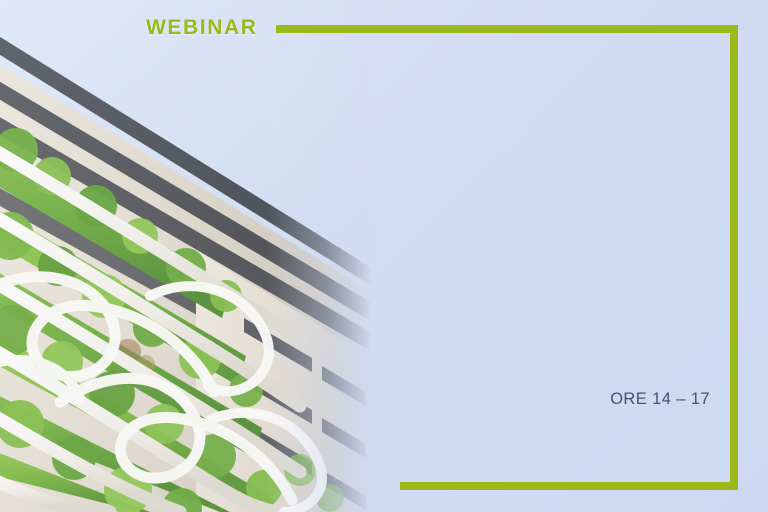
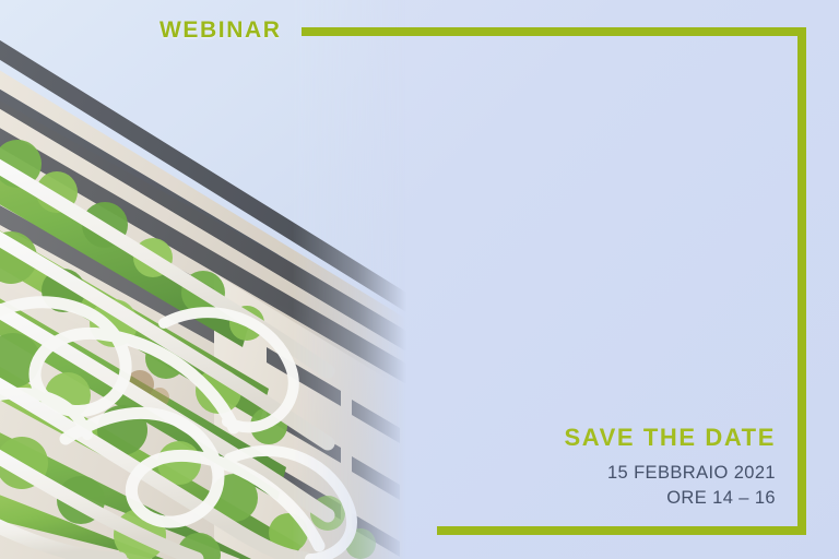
  WEBINAR
+ SAVE THE DATE
+ 15 FEBBRAIO 2021
- ORE 14 – 17
+ ORE 14 – 16
